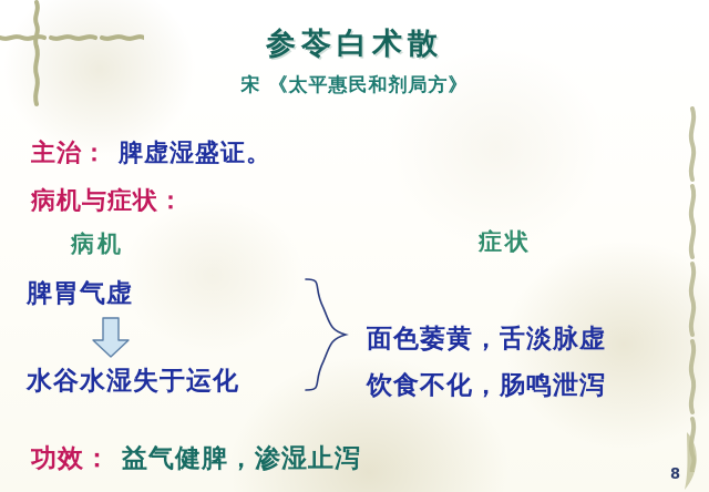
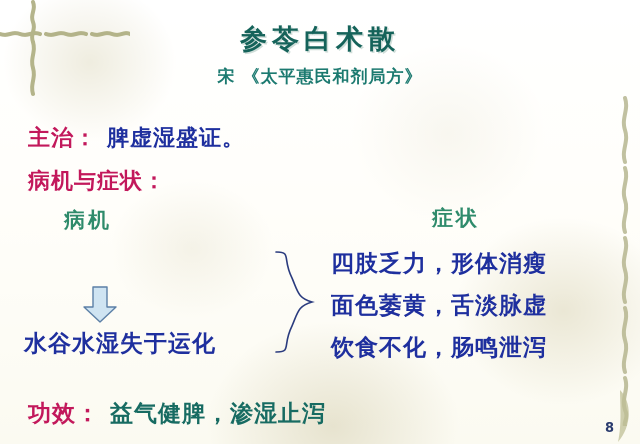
  参苓白术散
  宋 《太平惠民和剂局方》
  主治： 脾虚湿盛证。
  病机与症状：
  病机
  症状
- 脾胃气虚
  水谷水湿失于运化
+ 四肢乏力，形体消瘦
  面色萎黄，舌淡脉虚
  饮食不化，肠鸣泄泻
  功效： 益气健脾，渗湿止泻
  8
